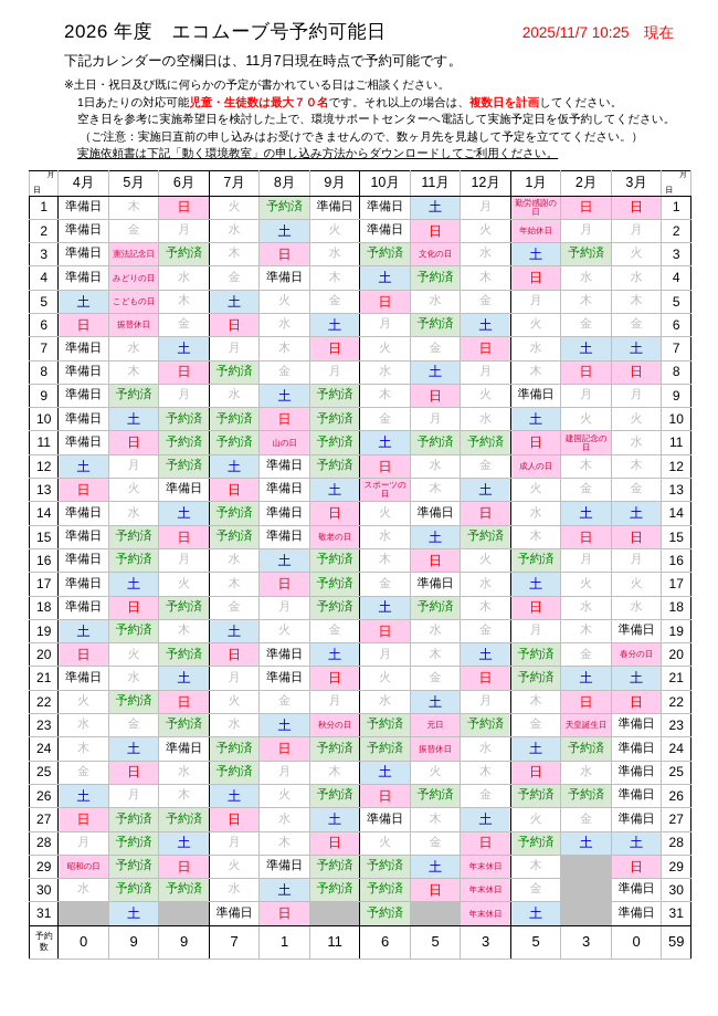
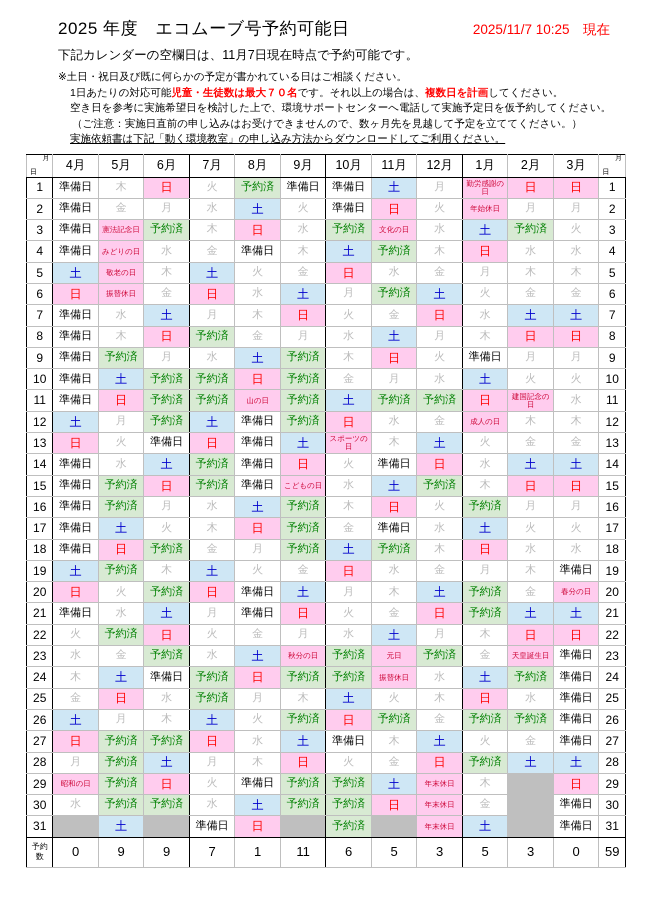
- 2026 年度 エコムーブ号予約可能日
+ 2025 年度 エコムーブ号予約可能日
  2025/11/7 10:25 現在
  下記カレンダーの空欄日は、11月7日現在時点で予約可能です。
  ※土日・祝日及び既に何らかの予定が書かれている日はご相談ください。
  1日あたりの対応可能児童・生徒数は最大７０名です。それ以上の場合は、複数日を計画してください。
  空き日を参考に実施希望日を検討した上で、環境サポートセンターへ電話して実施予定日を仮予約してください。
  （ご注意：実施日直前の申し込みはお受けできませんので、数ヶ月先を見越して予定を立ててください。）
  実施依頼書は下記「動く環境教室」の申し込み方法からダウンロードしてご利用ください。
  	4月	5月	6月	7月	8月	9月	10月	11月	12月	1月	2月	3月
  1	準備日	木	日	火	予約済	準備日	準備日	土	月	勤労感謝の日	日	日	1
  2	準備日	金	月	水	土	火	準備日	日	火	年始休日	月	月	2
  3	準備日	憲法記念日	予約済	木	日	水	予約済	文化の日	水	土	予約済	火	3
  4	準備日	みどりの日	水	金	準備日	木	土	予約済	木	日	水	水	4
- 5	土	こどもの日	木	土	火	金	日	水	金	月	木	木	5
+ 5	土	敬老の日	木	土	火	金	日	水	金	月	木	木	5
  6	日	振替休日	金	日	水	土	月	予約済	土	火	金	金	6
  7	準備日	水	土	月	木	日	火	金	日	水	土	土	7
  8	準備日	木	日	予約済	金	月	水	土	月	木	日	日	8
  9	準備日	予約済	月	水	土	予約済	木	日	火	準備日	月	月	9
  10	準備日	土	予約済	予約済	日	予約済	金	月	水	土	火	火	10
  11	準備日	日	予約済	予約済	山の日	予約済	土	予約済	予約済	日	建国記念の日	水	11
  12	土	月	予約済	土	準備日	予約済	日	水	金	成人の日	木	木	12
  13	日	火	準備日	日	準備日	土	スポーツの日	木	土	火	金	金	13
  14	準備日	水	土	予約済	準備日	日	火	準備日	日	水	土	土	14
- 15	準備日	予約済	日	予約済	準備日	敬老の日	水	土	予約済	木	日	日	15
+ 15	準備日	予約済	日	予約済	準備日	こどもの日	水	土	予約済	木	日	日	15
  16	準備日	予約済	月	水	土	予約済	木	日	火	予約済	月	月	16
  17	準備日	土	火	木	日	予約済	金	準備日	水	土	火	火	17
  18	準備日	日	予約済	金	月	予約済	土	予約済	木	日	水	水	18
  19	土	予約済	木	土	火	金	日	水	金	月	木	準備日	19
  20	日	火	予約済	日	準備日	土	月	木	土	予約済	金	春分の日	20
  21	準備日	水	土	月	準備日	日	火	金	日	予約済	土	土	21
  22	火	予約済	日	火	金	月	水	土	月	木	日	日	22
  23	水	金	予約済	水	土	秋分の日	予約済	元日	予約済	金	天皇誕生日	準備日	23
  24	木	土	準備日	予約済	日	予約済	予約済	振替休日	水	土	予約済	準備日	24
  25	金	日	水	予約済	月	木	土	火	木	日	水	準備日	25
  26	土	月	木	土	火	予約済	日	予約済	金	予約済	予約済	準備日	26
  27	日	予約済	予約済	日	水	土	準備日	木	土	火	金	準備日	27
  28	月	予約済	土	月	木	日	火	金	日	予約済	土	土	28
  29	昭和の日	予約済	日	火	準備日	予約済	予約済	土	年末休日	木		日	29
  30	水	予約済	予約済	水	土	予約済	予約済	日	年末休日	金		準備日	30
  31		土		準備日	日		予約済		年末休日	土		準備日	31
  予約数	0	9	9	7	1	11	6	5	3	5	3	0	59
